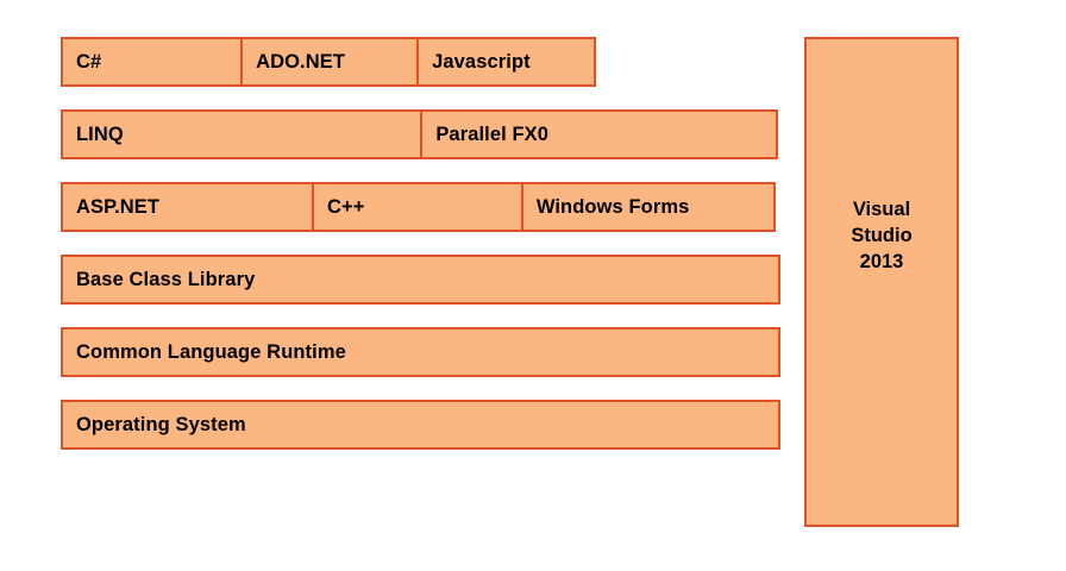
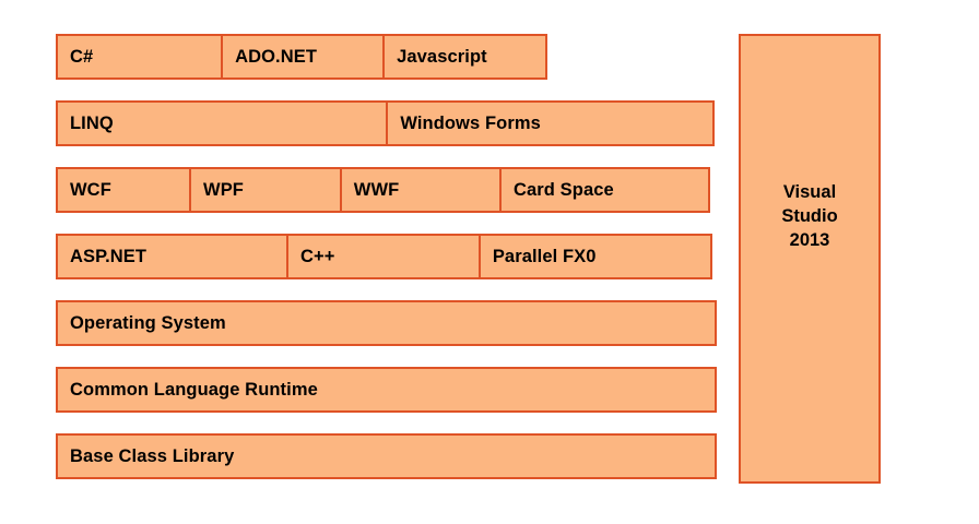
  C#
  ADO.NET
  Javascript
  LINQ
- Parallel FX0
+ Windows Forms
+ WCF
+ WPF
+ WWF
+ Card Space
  ASP.NET
  C++
- Windows Forms
+ Parallel FX0
- Base Class Library
+ Operating System
  Common Language Runtime
- Operating System
+ Base Class Library
  Visual
  Studio
  2013
